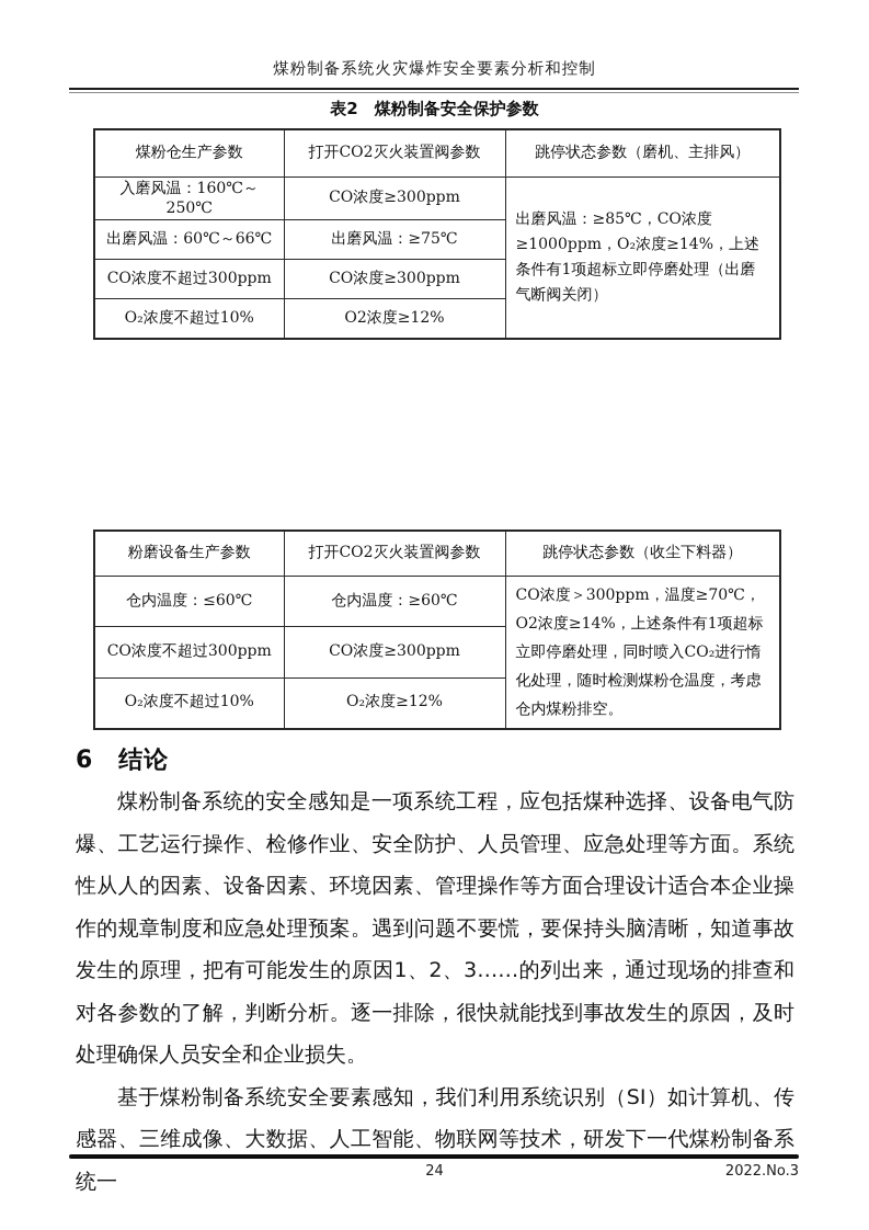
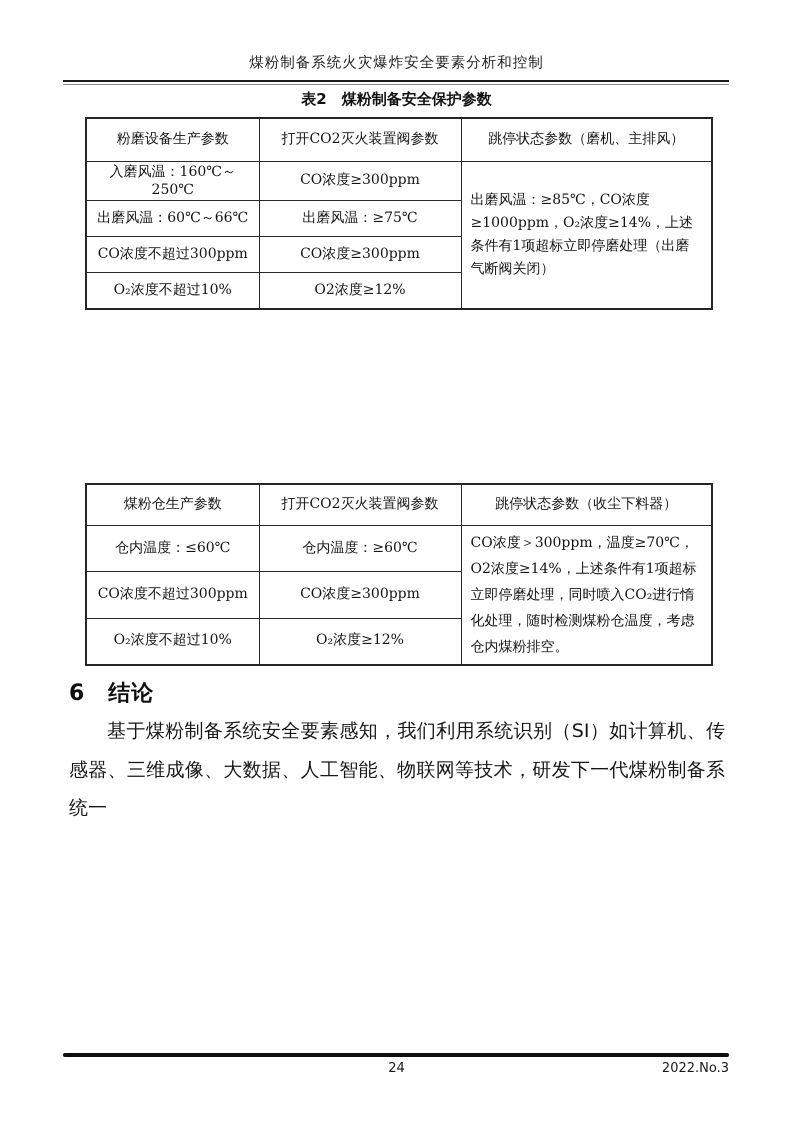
  煤粉制备系统火灾爆炸安全要素分析和控制
  表2 煤粉制备安全保护参数
- 煤粉仓生产参数	打开CO2灭火装置阀参数	跳停状态参数（磨机、主排风）
+ 粉磨设备生产参数	打开CO2灭火装置阀参数	跳停状态参数（磨机、主排风）
  入磨风温：160℃～250℃	CO浓度≥300ppm	出磨风温：≥85℃，CO浓度≥1000ppm，O₂浓度≥14%，上述条件有1项超标立即停磨处理（出磨气断阀关闭）
  出磨风温：60℃～66℃	出磨风温：≥75℃
  CO浓度不超过300ppm	CO浓度≥300ppm
  O₂浓度不超过10%	O2浓度≥12%
- 粉磨设备生产参数	打开CO2灭火装置阀参数	跳停状态参数（收尘下料器）
+ 煤粉仓生产参数	打开CO2灭火装置阀参数	跳停状态参数（收尘下料器）
  仓内温度：≤60℃	仓内温度：≥60℃	CO浓度＞300ppm，温度≥70℃，O2浓度≥14%，上述条件有1项超标立即停磨处理，同时喷入CO₂进行惰化处理，随时检测煤粉仓温度，考虑仓内煤粉排空。
  CO浓度不超过300ppm	CO浓度≥300ppm
  O₂浓度不超过10%	O₂浓度≥12%
  6 结论
- 煤粉制备系统的安全感知是一项系统工程，应包括煤种选择、设备电气防爆、工艺运行操作、检修作业、安全防护、人员管理、应急处理等方面。系统性从人的因素、设备因素、环境因素、管理操作等方面合理设计适合本企业操作的规章制度和应急处理预案。遇到问题不要慌，要保持头脑清晰，知道事故发生的原理，把有可能发生的原因1、2、3……的列出来，通过现场的排查和对各参数的了解，判断分析。逐一排除，很快就能找到事故发生的原因，及时处理确保人员安全和企业损失。
  基于煤粉制备系统安全要素感知，我们利用系统识别（SI）如计算机、传感器、三维成像、大数据、人工智能、物联网等技术，研发下一代煤粉制备系统一
  24
  2022.No.3
